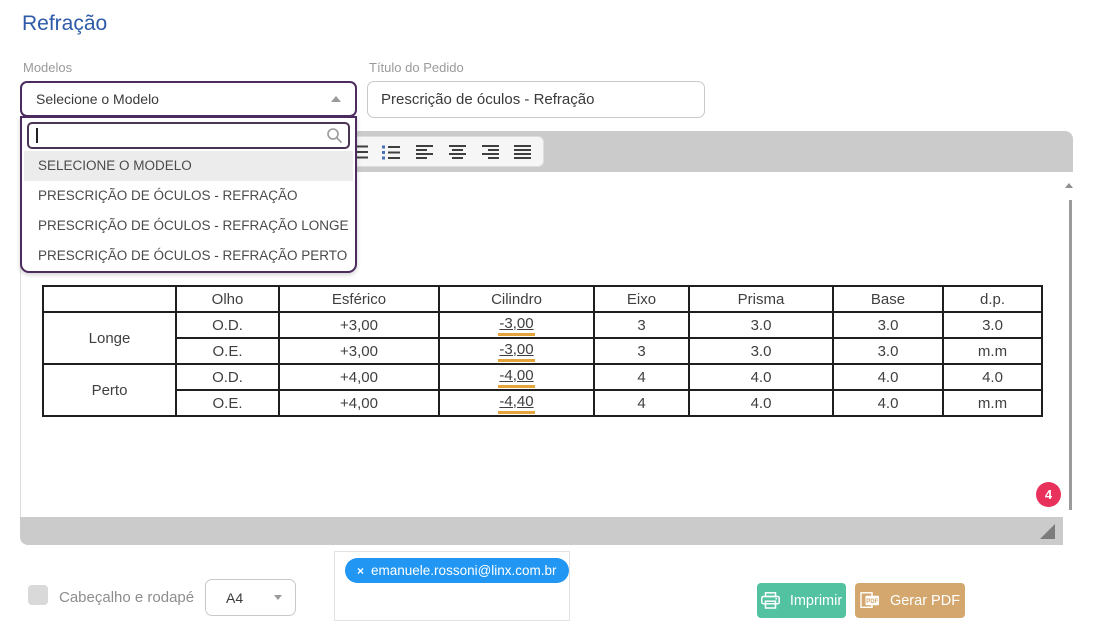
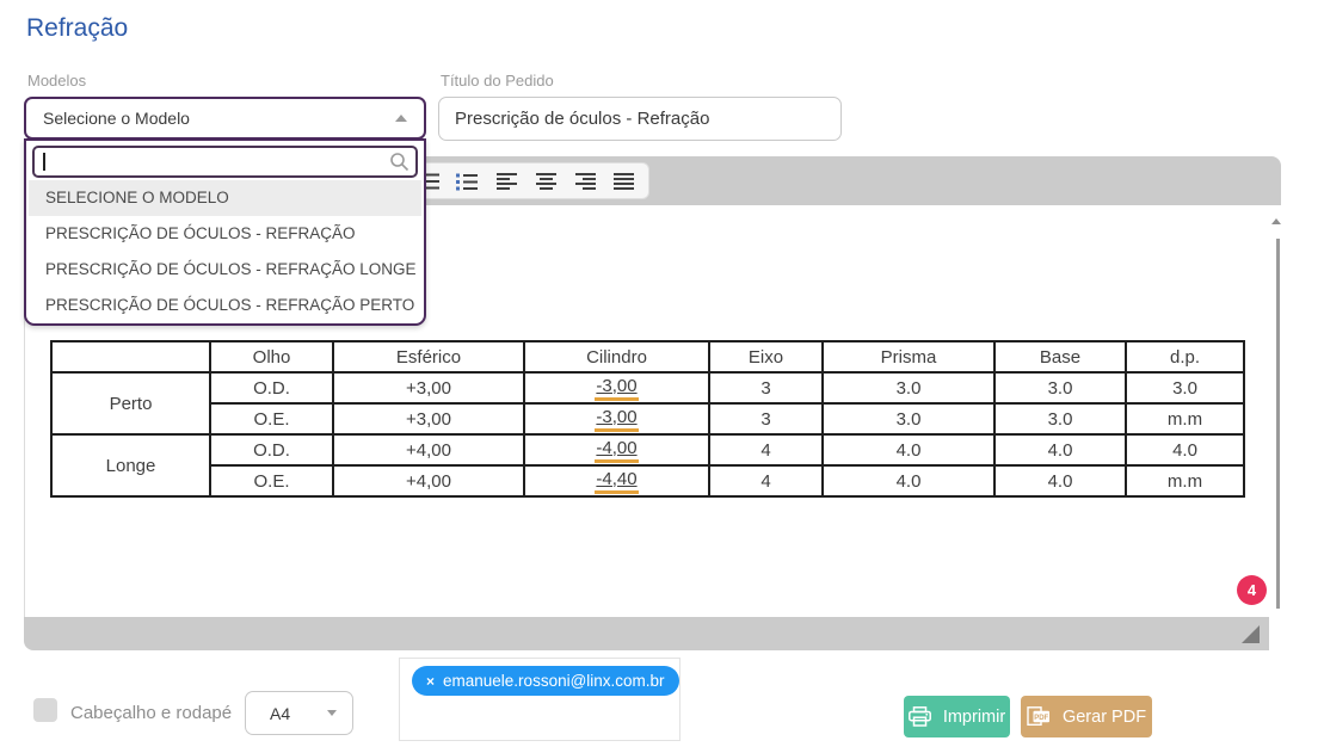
  Refração
  Modelos
  Selecione o Modelo
  SELECIONE O MODELO
  PRESCRIÇÃO DE ÓCULOS - REFRAÇÃO
  PRESCRIÇÃO DE ÓCULOS - REFRAÇÃO LONGE
  PRESCRIÇÃO DE ÓCULOS - REFRAÇÃO PERTO
  Título do Pedido
  Prescrição de óculos - Refração
  	Olho	Esférico	Cilindro	Eixo	Prisma	Base	d.p.
- Longe	O.D.	+3,00	-3,00	3	3.0	3.0	3.0
+ Perto	O.D.	+3,00	-3,00	3	3.0	3.0	3.0
  O.E.	+3,00	-3,00	3	3.0	3.0	m.m
- Perto	O.D.	+4,00	-4,00	4	4.0	4.0	4.0
+ Longe	O.D.	+4,00	-4,00	4	4.0	4.0	4.0
  O.E.	+4,00	-4,40	4	4.0	4.0	m.m
  4
  Cabeçalho e rodapé
  A4
  ×
  emanuele.rossoni@linx.com.br
  Imprimir
  Gerar PDF
